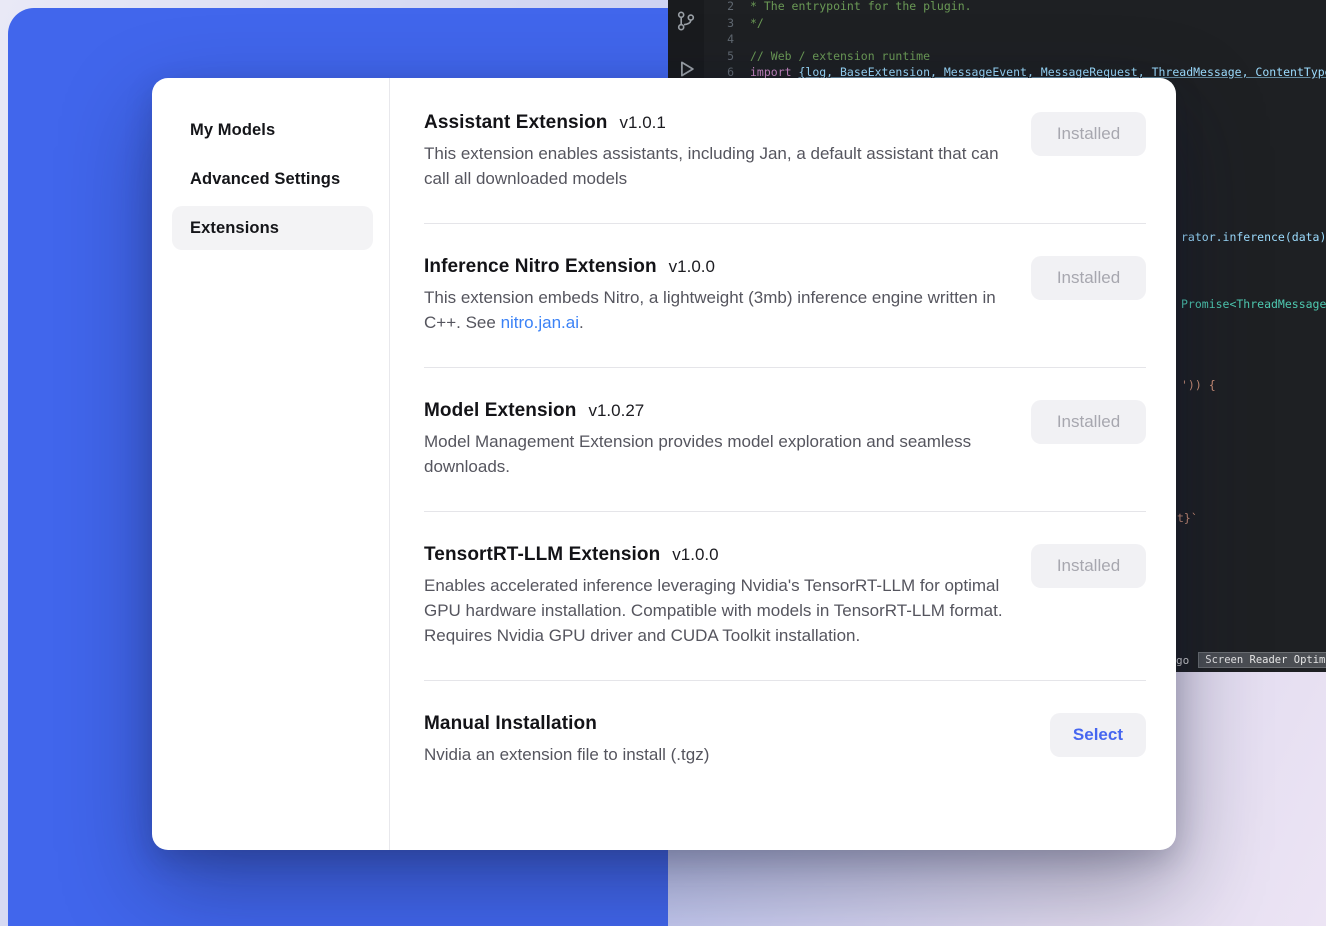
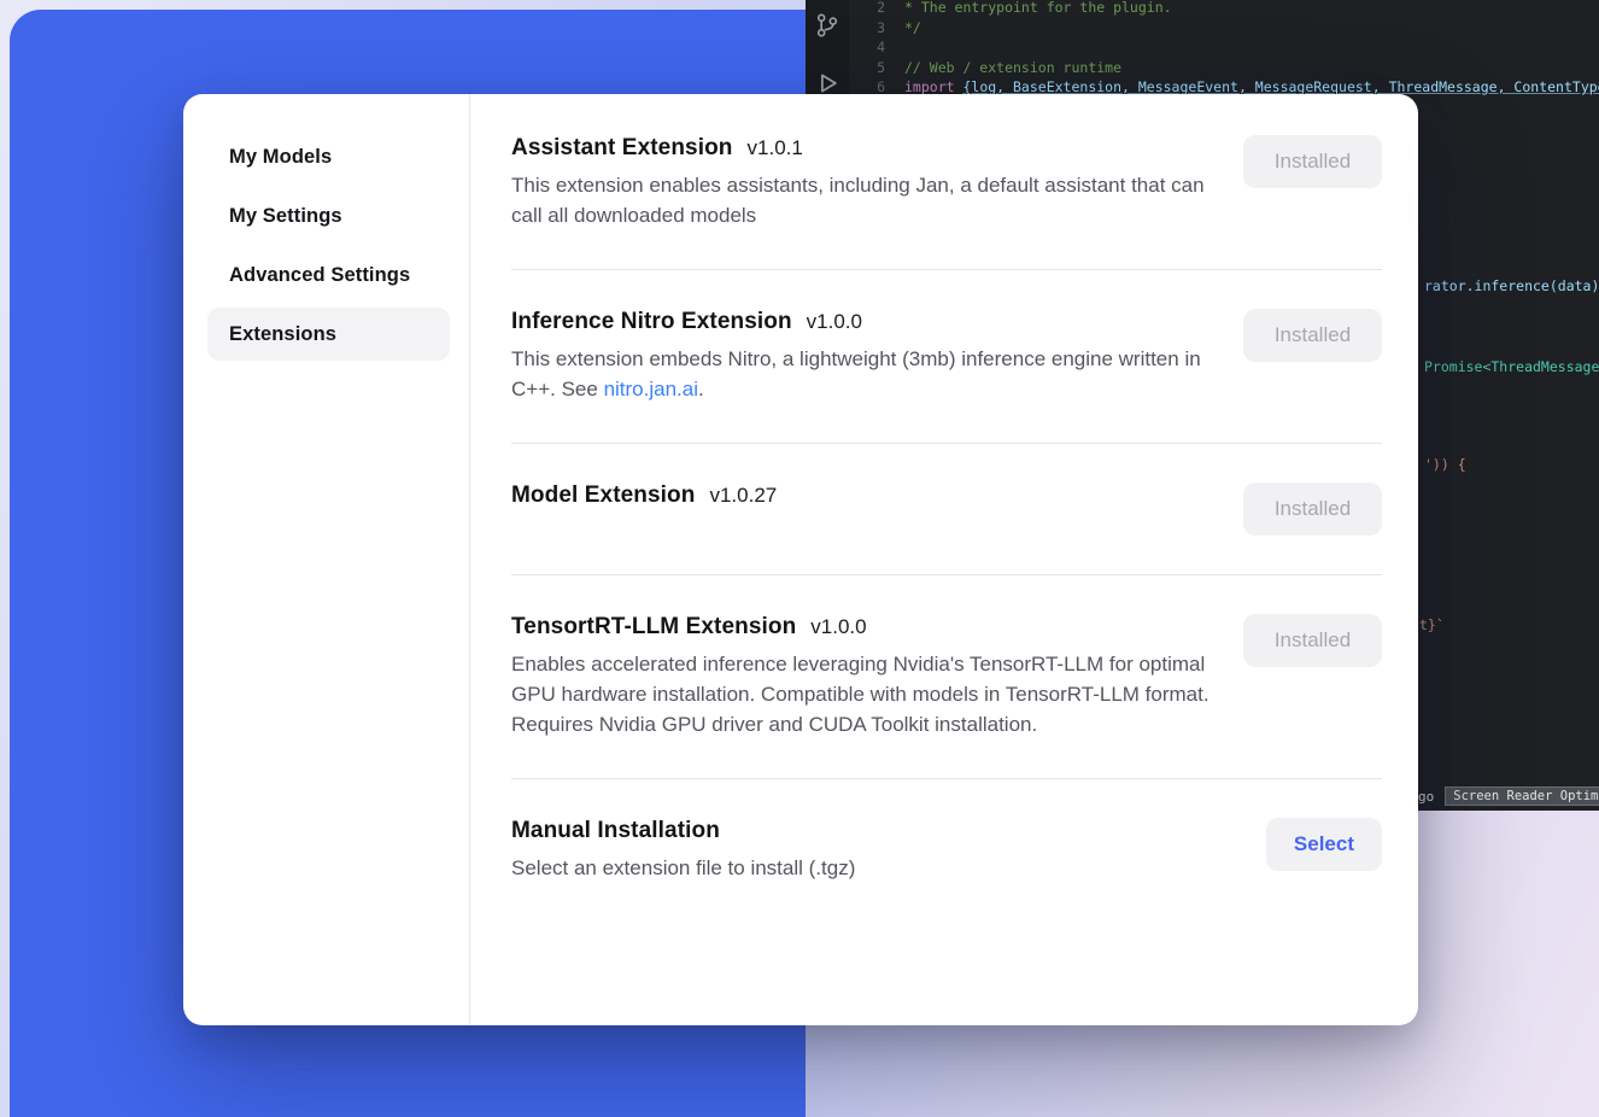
  2
  * The entrypoint for the plugin.
  3
  */
  4
  5
  // Web / extension runtime
  6
  import
  {log, BaseExtension, MessageEvent, MessageRequest, ThreadMessage, ContentTyp
  rator.inference(data)
  Promise<ThreadMessage
  ')) {
  t}`
  go
  Screen Reader Optim
  My Models
+ My Settings
  Advanced Settings
  Extensions
  Assistant Extension
  v1.0.1
  This extension enables assistants, including Jan, a default assistant that can call all downloaded models
  Installed
  Inference Nitro Extension
  v1.0.0
  This extension embeds Nitro, a lightweight (3mb) inference engine written in C++. See nitro.jan.ai.
  Installed
  Model Extension
  v1.0.27
- Model Management Extension provides model exploration and seamless downloads.
  Installed
  TensortRT-LLM Extension
  v1.0.0
  Enables accelerated inference leveraging Nvidia's TensorRT-LLM for optimal GPU hardware installation. Compatible with models in TensorRT-LLM format. Requires Nvidia GPU driver and CUDA Toolkit installation.
  Installed
  Manual Installation
- Nvidia an extension file to install (.tgz)
+ Select an extension file to install (.tgz)
  Select
